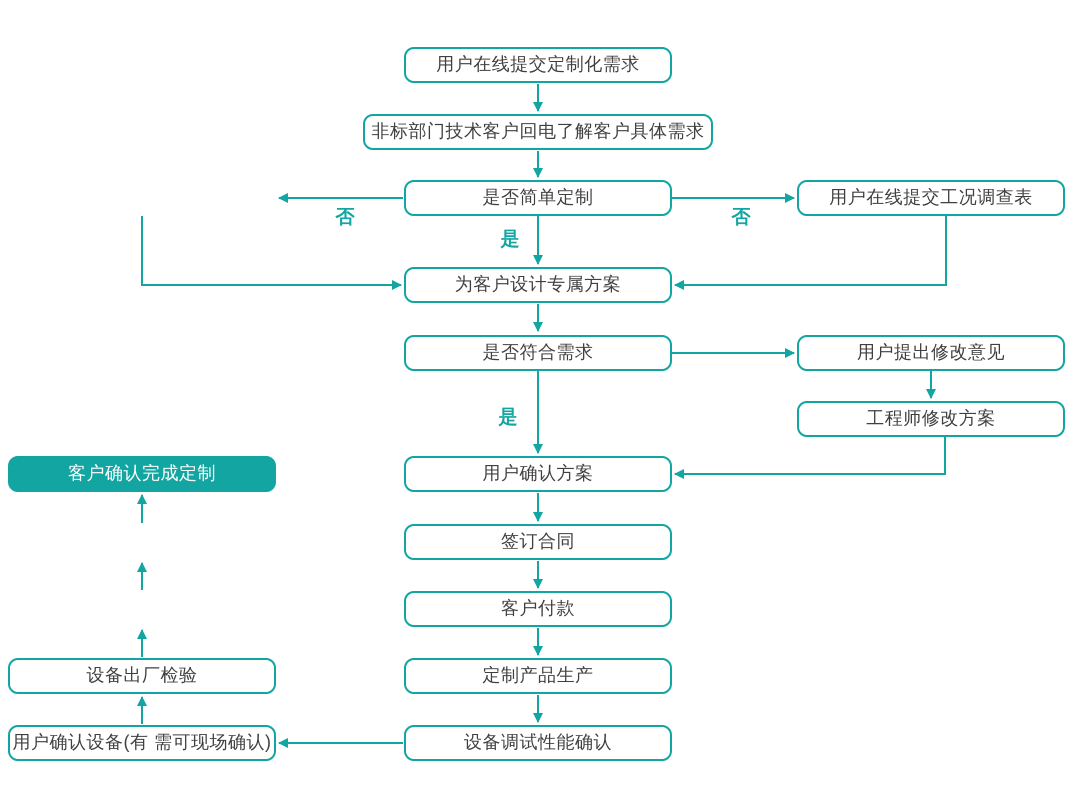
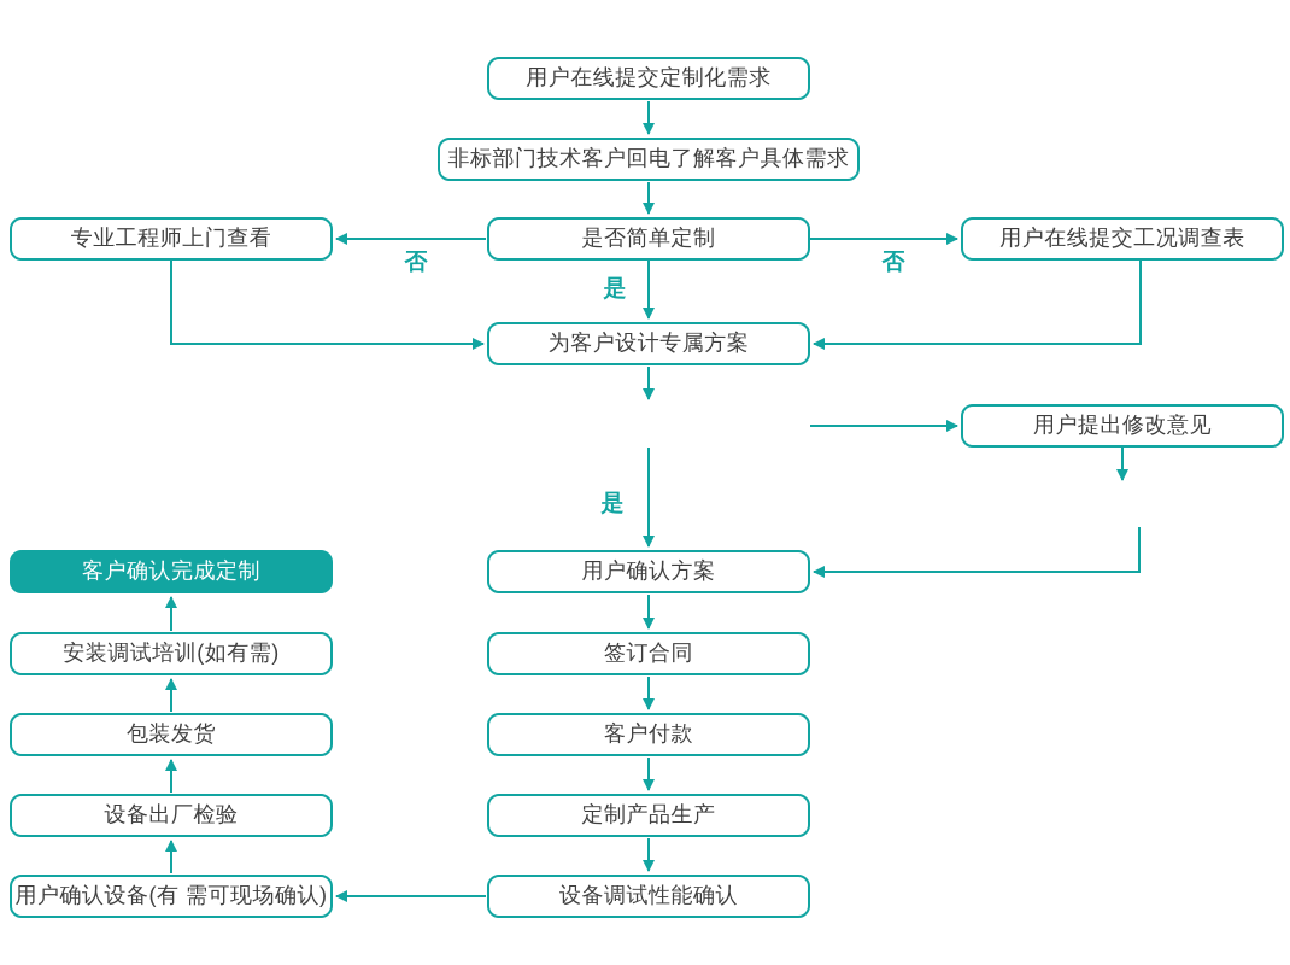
  用户在线提交定制化需求
  非标部门技术客户回电了解客户具体需求
+ 专业工程师上门查看
  是否简单定制
  用户在线提交工况调查表
  为客户设计专属方案
- 是否符合需求
  用户提出修改意见
- 工程师修改方案
  客户确认完成定制
  用户确认方案
+ 安装调试培训(如有需)
  签订合同
+ 包装发货
  客户付款
  设备出厂检验
  定制产品生产
  用户确认设备(有 需可现场确认)
  设备调试性能确认
  否
  否
  是
  是
